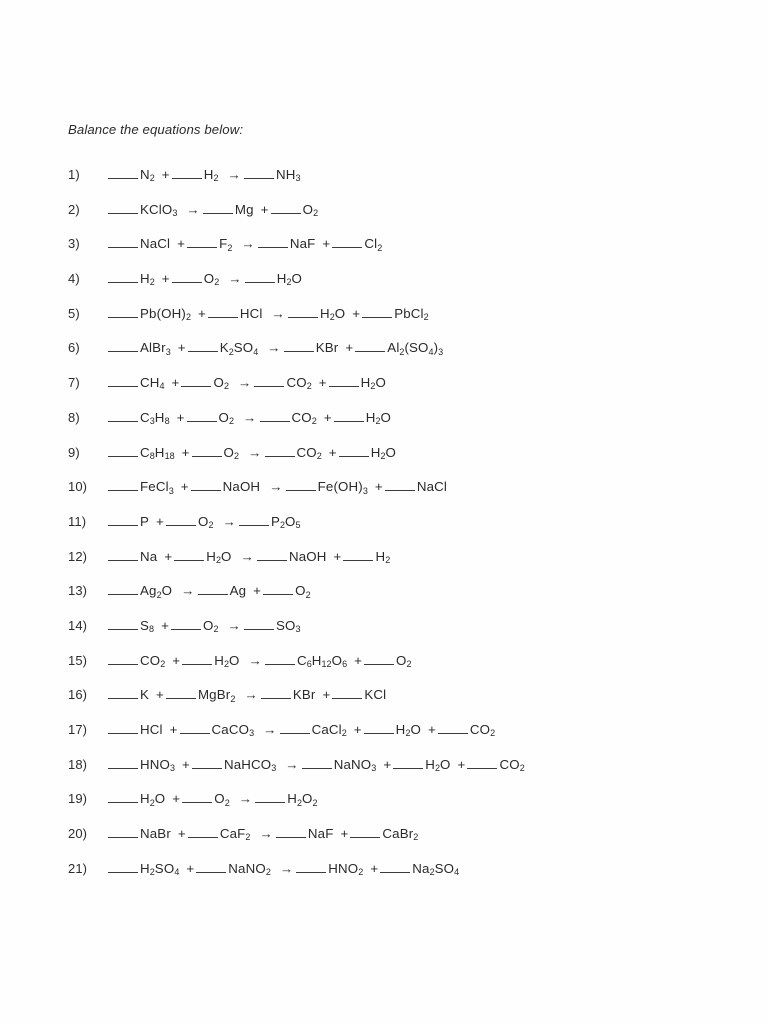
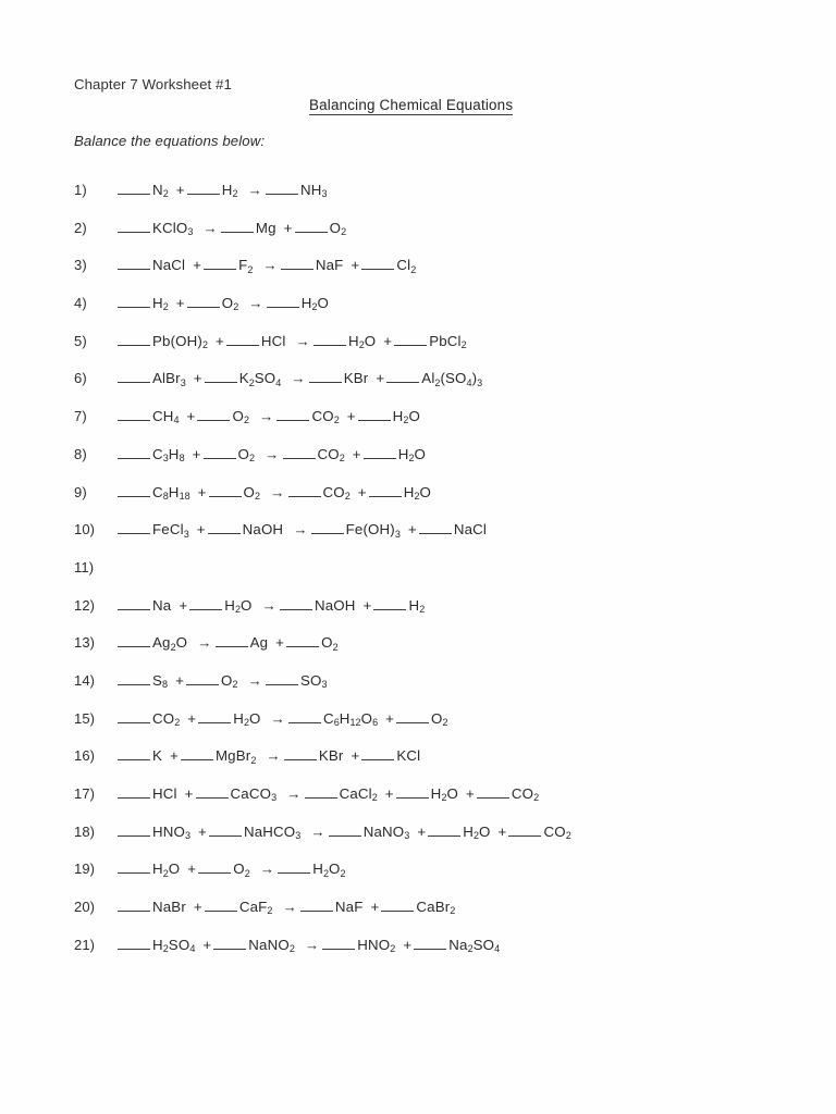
+ Chapter 7 Worksheet #1
+ Balancing Chemical Equations
  Balance the equations below:
  1)
  N2 + H2 → NH3
  2)
  KClO3 → Mg + O2
  3)
  NaCl + F2 → NaF + Cl2
  4)
  H2 + O2 → H2O
  5)
  Pb(OH)2 + HCl → H2O + PbCl2
  6)
  AlBr3 + K2SO4 → KBr + Al2(SO4)3
  7)
  CH4 + O2 → CO2 + H2O
  8)
  C3H8 + O2 → CO2 + H2O
  9)
  C8H18 + O2 → CO2 + H2O
  10)
  FeCl3 + NaOH → Fe(OH)3 + NaCl
  11)
- P + O2 → P2O5
  12)
  Na + H2O → NaOH + H2
  13)
  Ag2O → Ag + O2
  14)
  S8 + O2 → SO3
  15)
  CO2 + H2O → C6H12O6 + O2
  16)
  K + MgBr2 → KBr + KCl
  17)
  HCl + CaCO3 → CaCl2 + H2O + CO2
  18)
  HNO3 + NaHCO3 → NaNO3 + H2O + CO2
  19)
  H2O + O2 → H2O2
  20)
  NaBr + CaF2 → NaF + CaBr2
  21)
  H2SO4 + NaNO2 → HNO2 + Na2SO4
